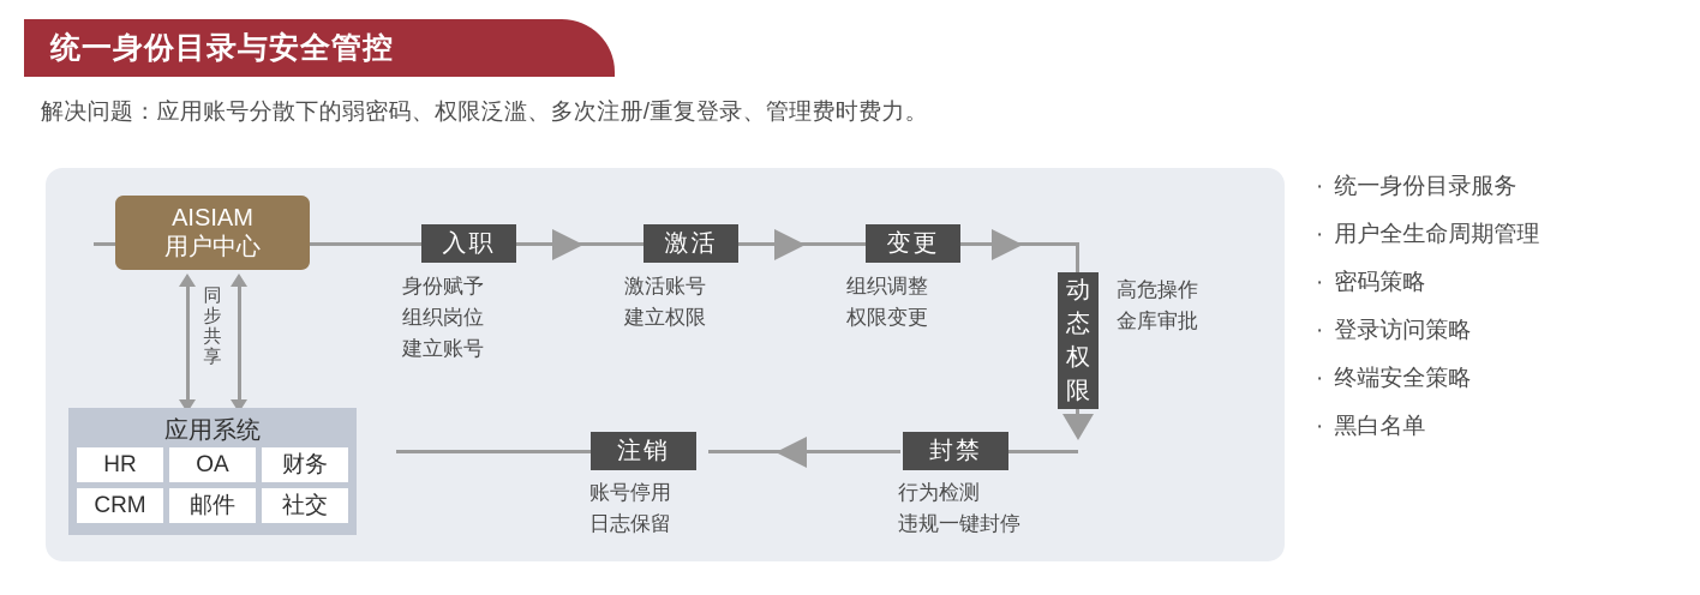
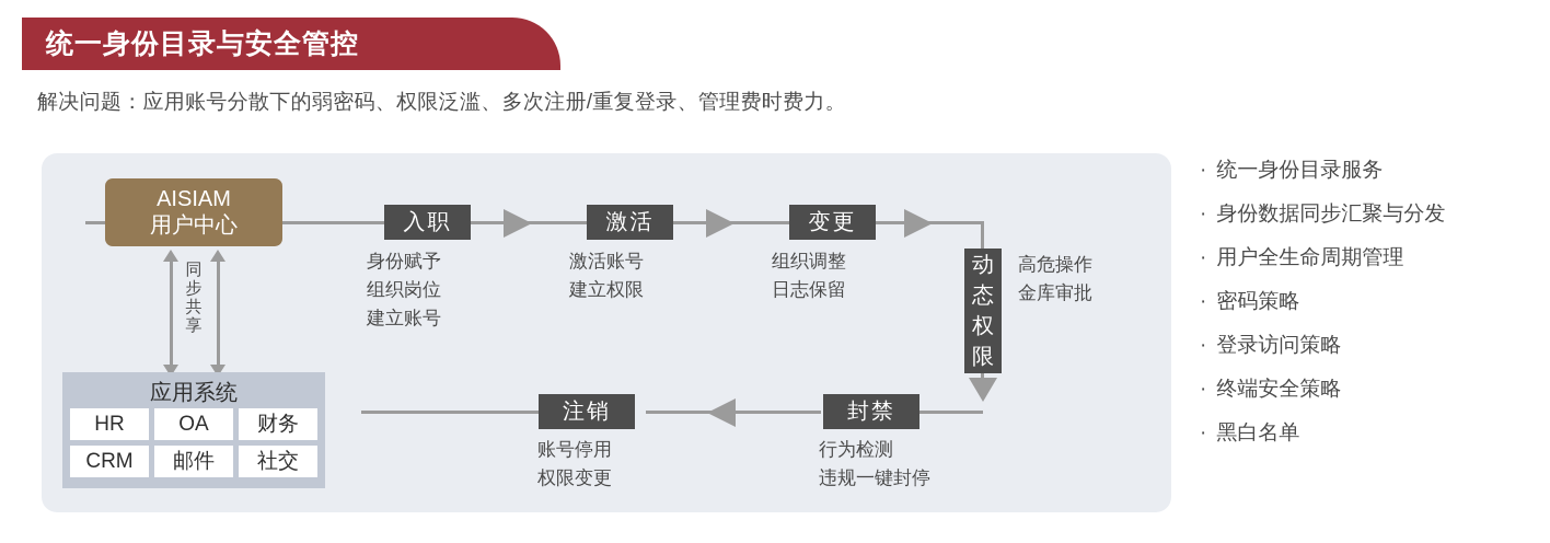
  统一身份目录与安全管控
  解决问题：应用账号分散下的弱密码、权限泛滥、多次注册/重复登录、管理费时费力。
  同步共享
  AISIAM
  用户中心
  应用系统
  HR
  OA
  财务
  CRM
  邮件
  社交
  入职
  身份赋予
  组织岗位
  建立账号
  激活
  激活账号
  建立权限
  变更
  组织调整
- 权限变更
+ 日志保留
  动
  态
  权
  限
  高危操作
  金库审批
  封禁
  行为检测
  违规一键封停
  注销
  账号停用
- 日志保留
+ 权限变更
  · 统一身份目录服务
+ · 身份数据同步汇聚与分发
  · 用户全生命周期管理
  · 密码策略
  · 登录访问策略
  · 终端安全策略
  · 黑白名单
